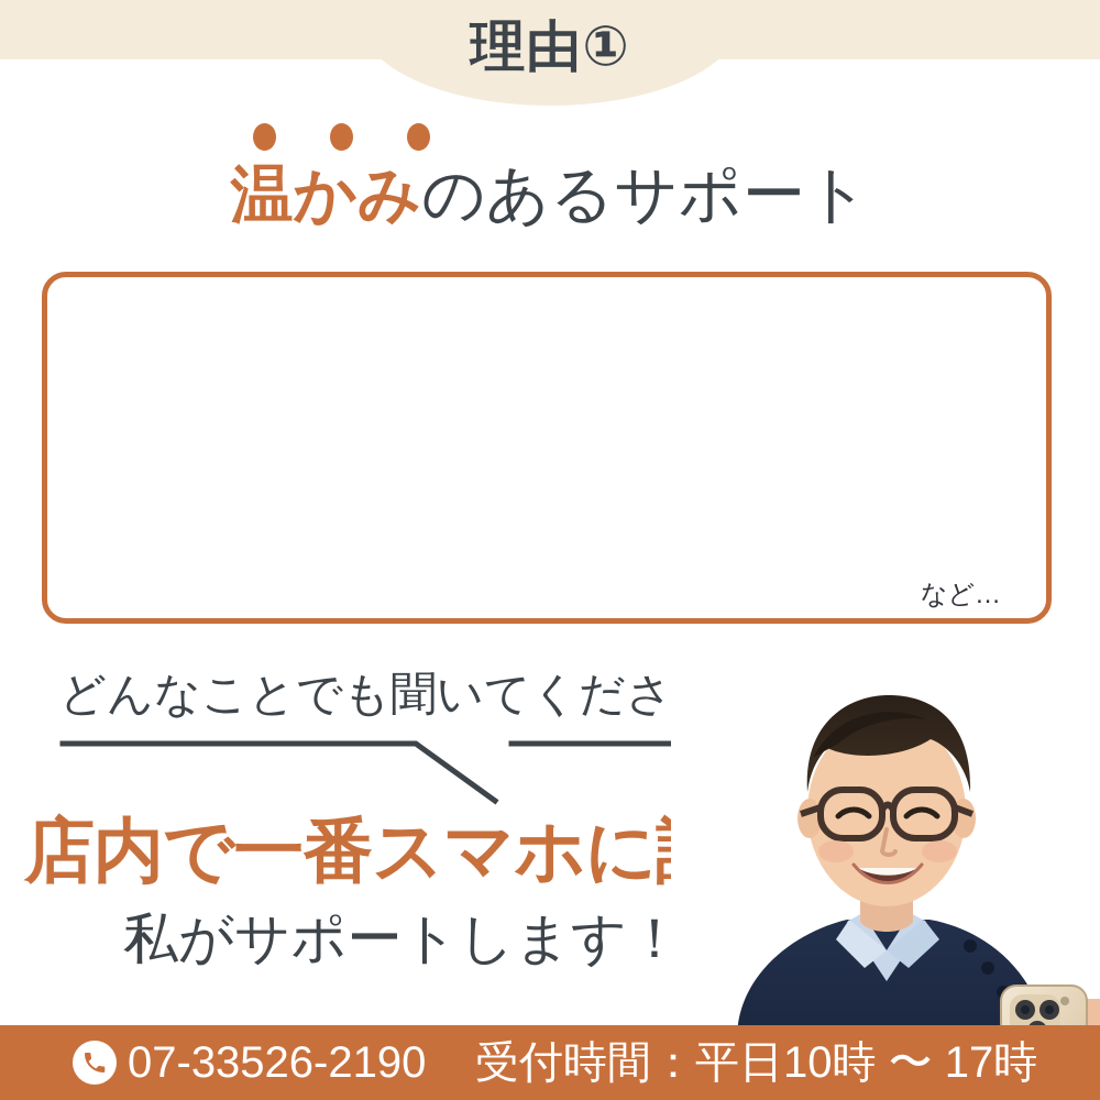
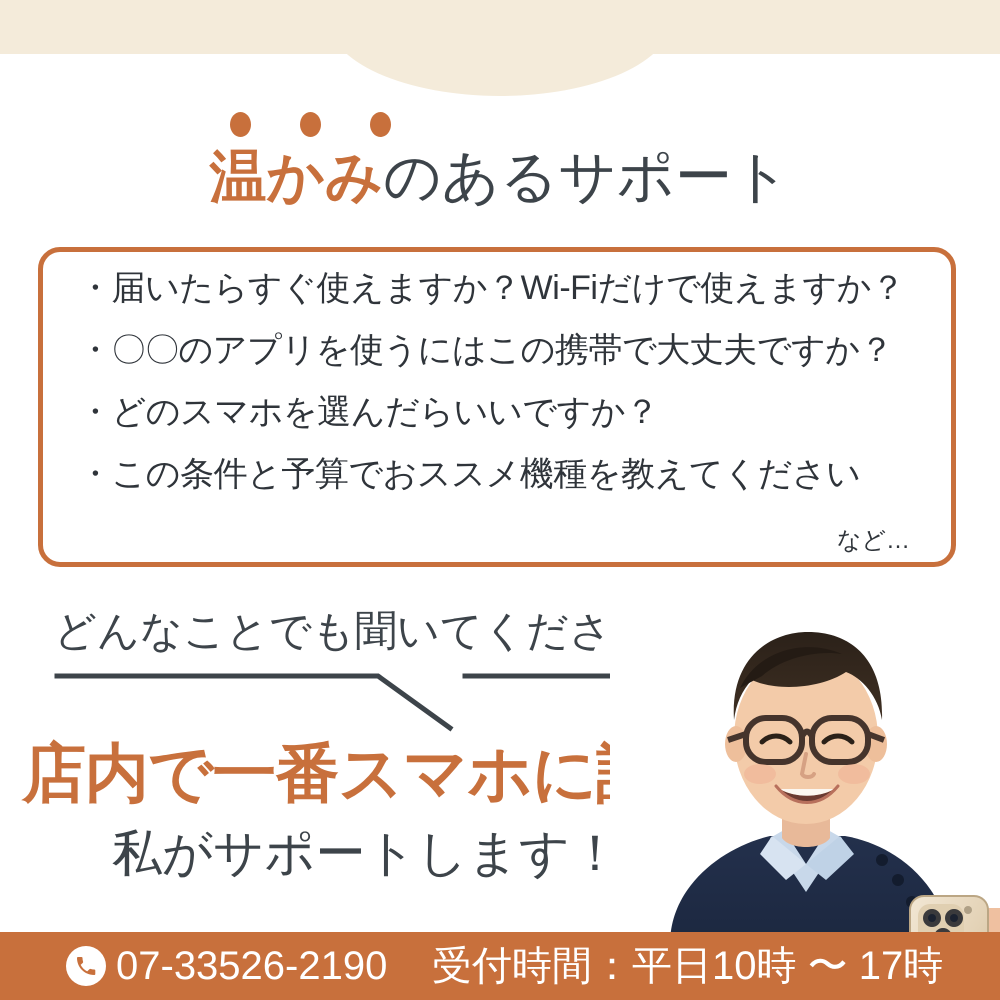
- 理由①
  温かみのあるサポート
+ ・届いたらすぐ使えますか？Wi-Fiだけで使えますか？
+ ・〇〇のアプリを使うにはこの携帯で大丈夫ですか？
+ ・どのスマホを選んだらいいですか？
+ ・この条件と予算でおススメ機種を教えてください
  など…
  どんなことでも聞いてくださ
  店内で一番スマホに
  私がサポートします！
  07-33526-2190
  受付時間：平日10時 〜 17時
